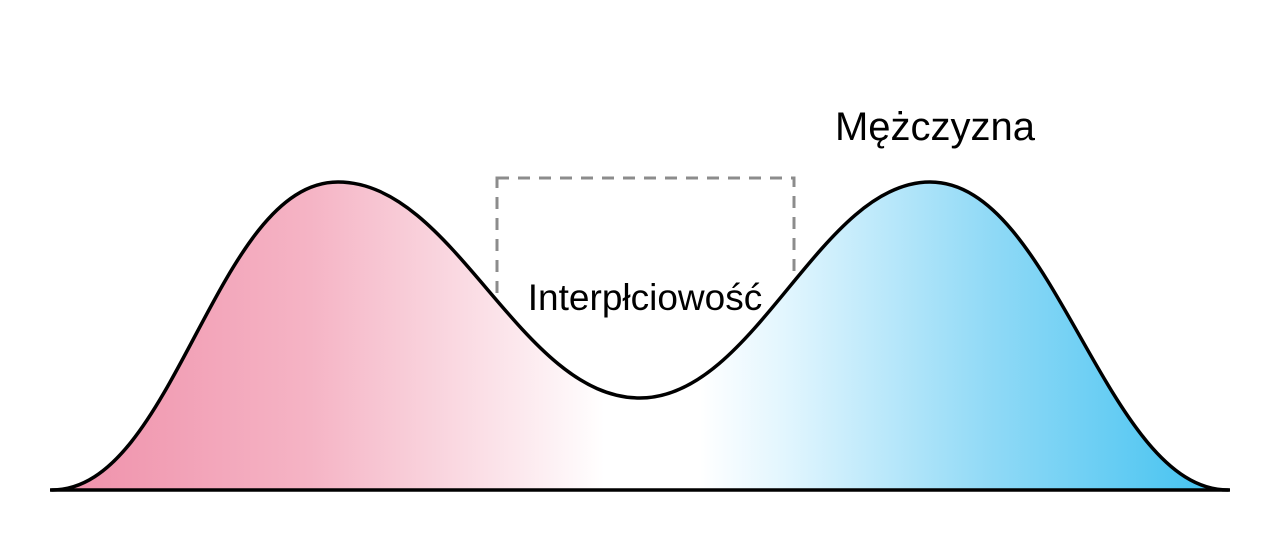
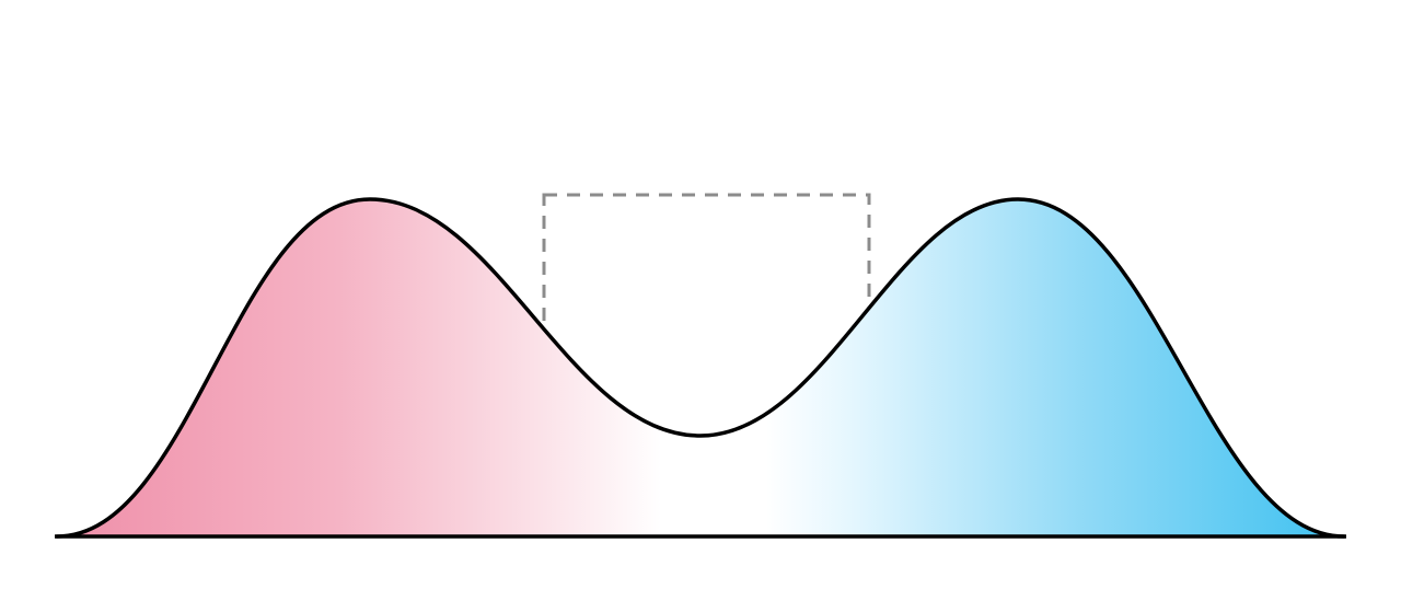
- Mężczyzna
- Interpłciowość
